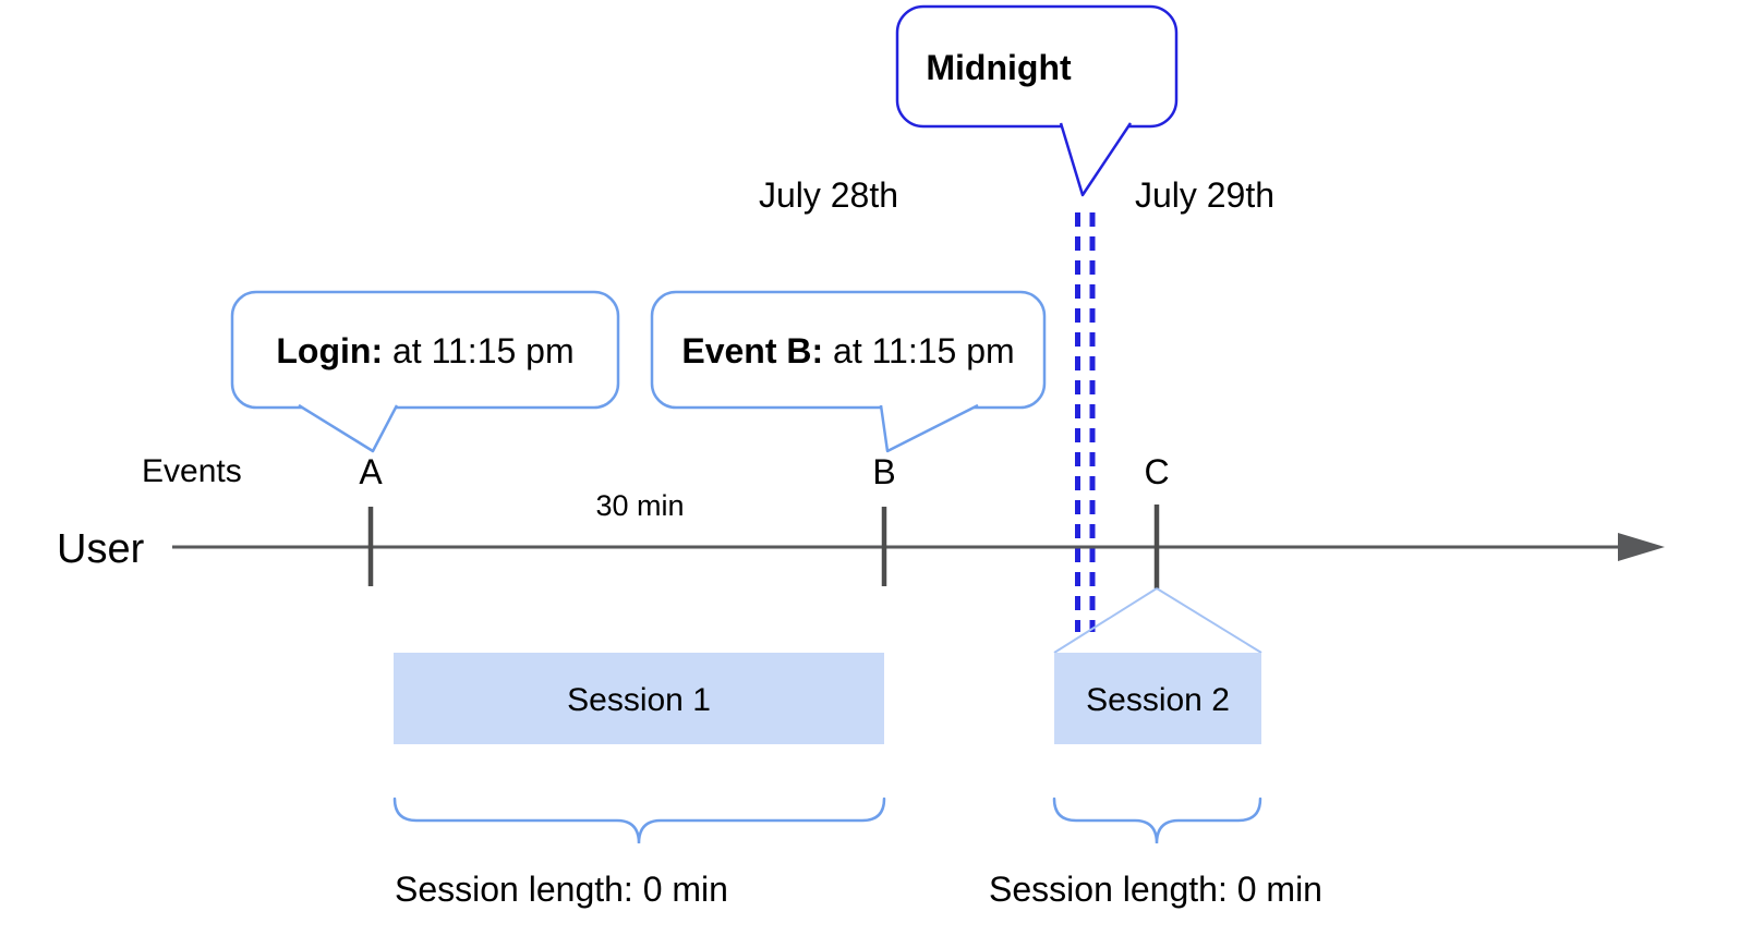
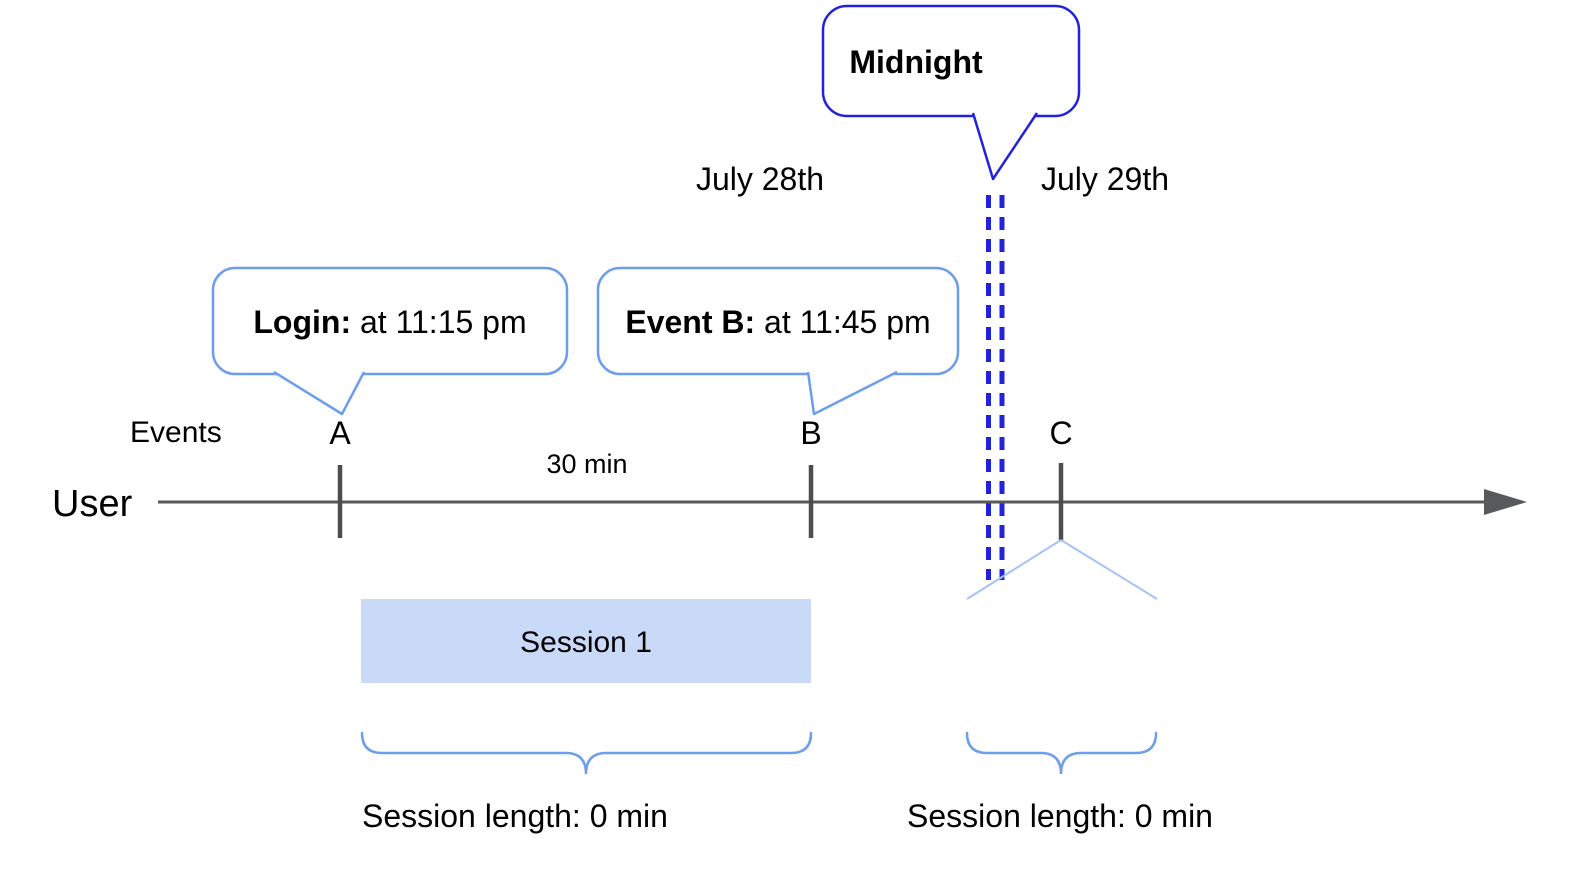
  Midnight
  July 28th
  July 29th
  Login: at 11:15 pm
- Event B: at 11:15 pm
+ Event B: at 11:45 pm
  Events
  A
  B
  C
  30 min
  User
  Session 1
- Session 2
  Session length: 0 min
  Session length: 0 min
